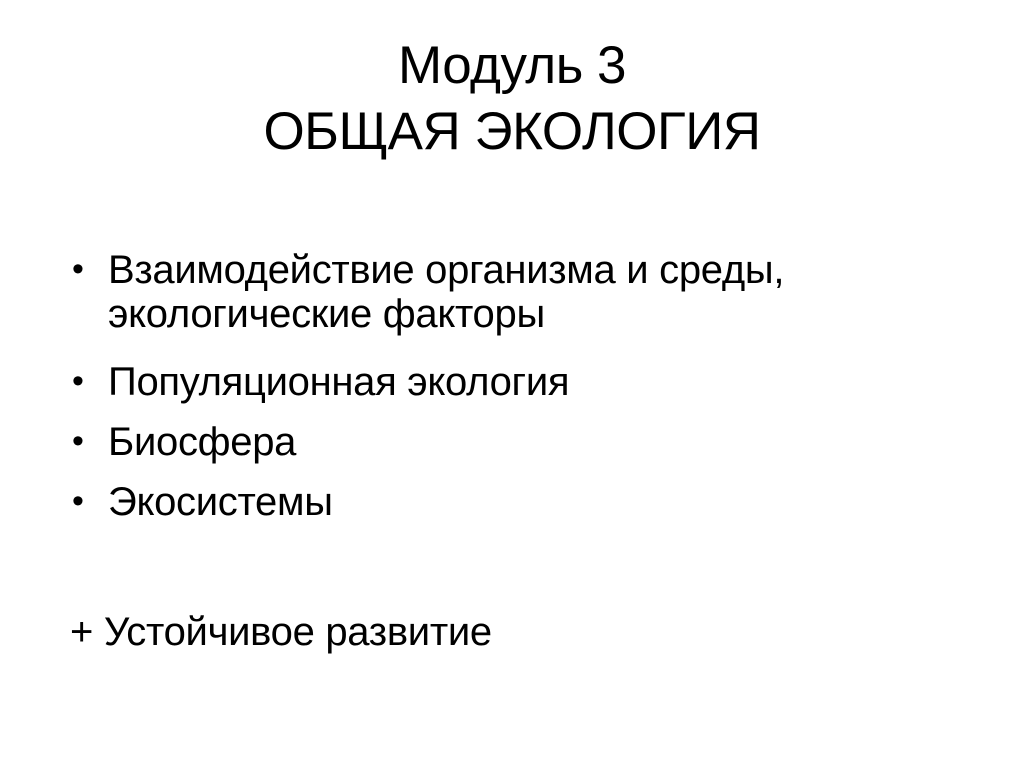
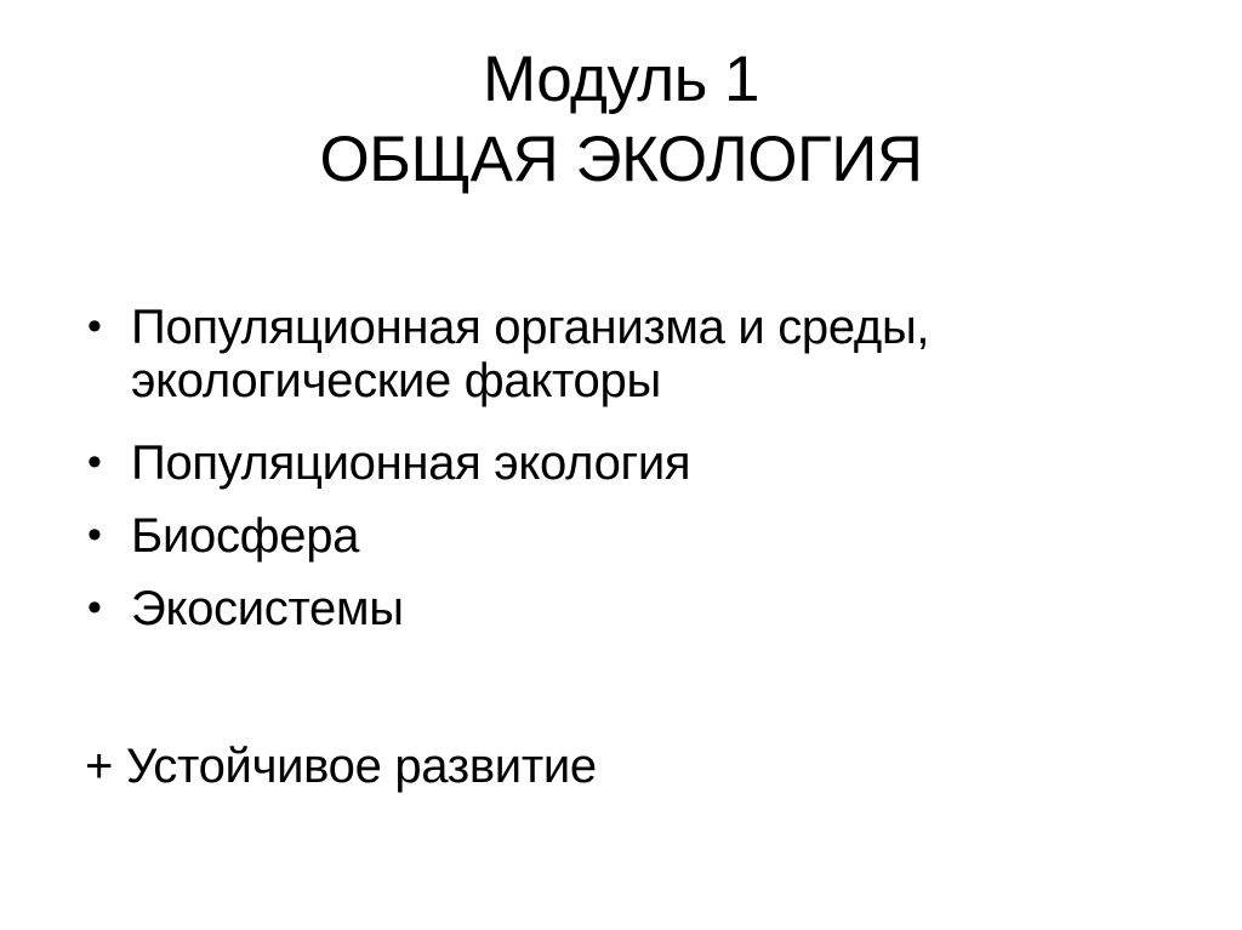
- Модуль 3
+ Модуль 1
  ОБЩАЯ ЭКОЛОГИЯ
  •
- Взаимодействие организма и среды, экологические факторы
+ Популяционная организма и среды, экологические факторы
  •
  Популяционная экология
  •
  Биосфера
  •
  Экосистемы
  + Устойчивое развитие
